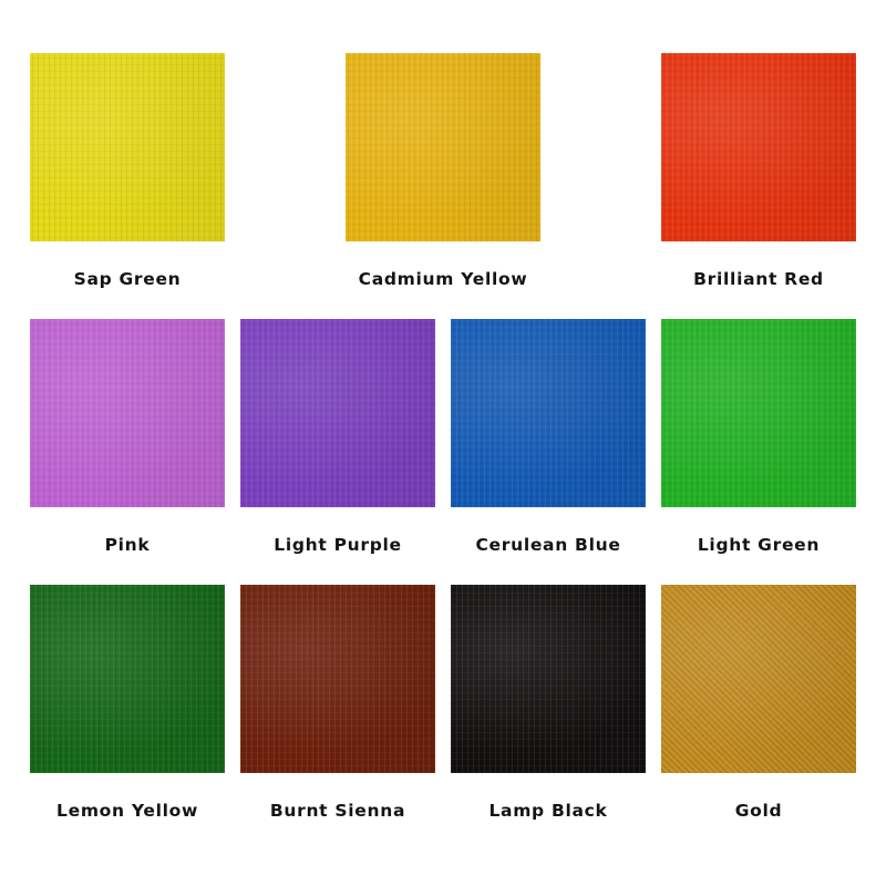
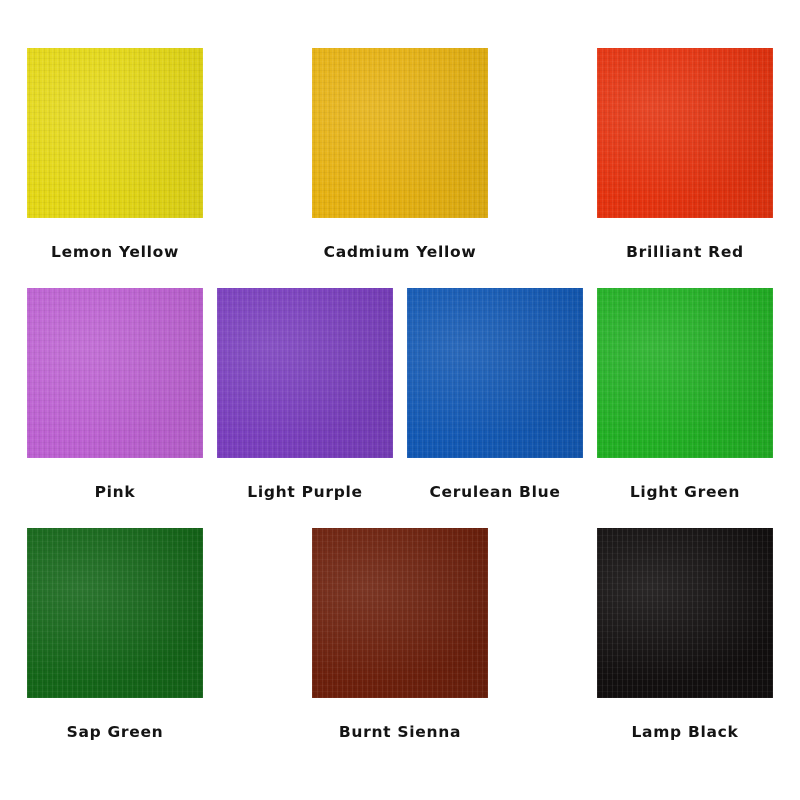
- Sap Green
+ Lemon Yellow
  Cadmium Yellow
  Brilliant Red
  Pink
  Light Purple
  Cerulean Blue
  Light Green
- Lemon Yellow
+ Sap Green
  Burnt Sienna
  Lamp Black
- Gold
